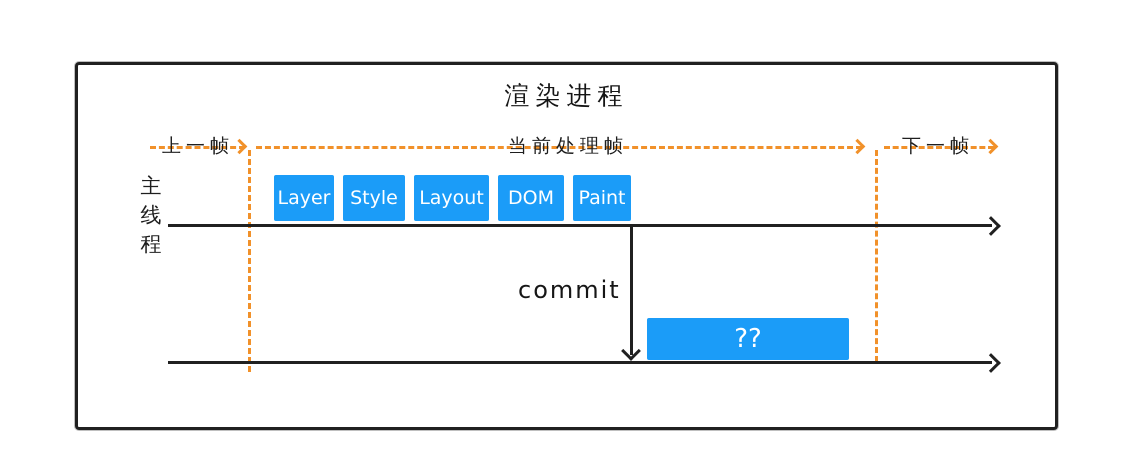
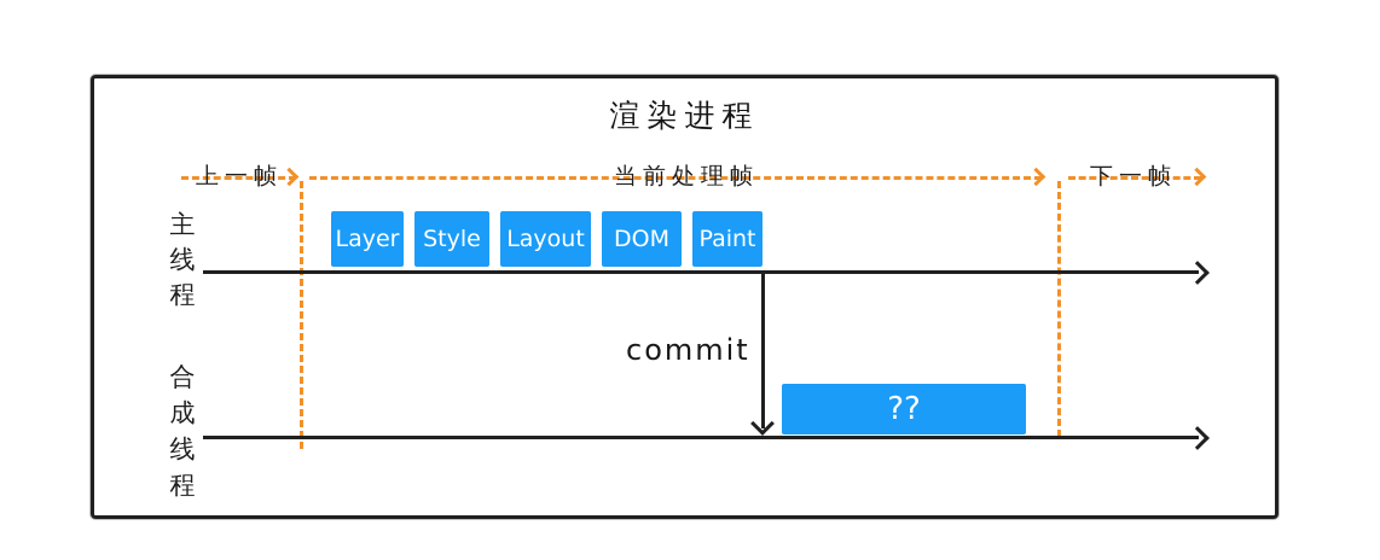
  渲染进程
  上一帧
  当前处理帧
  下一帧
  主线程
  Layer
  Style
  Layout
  DOM
  Paint
  commit
+ 合成线程
  ??
